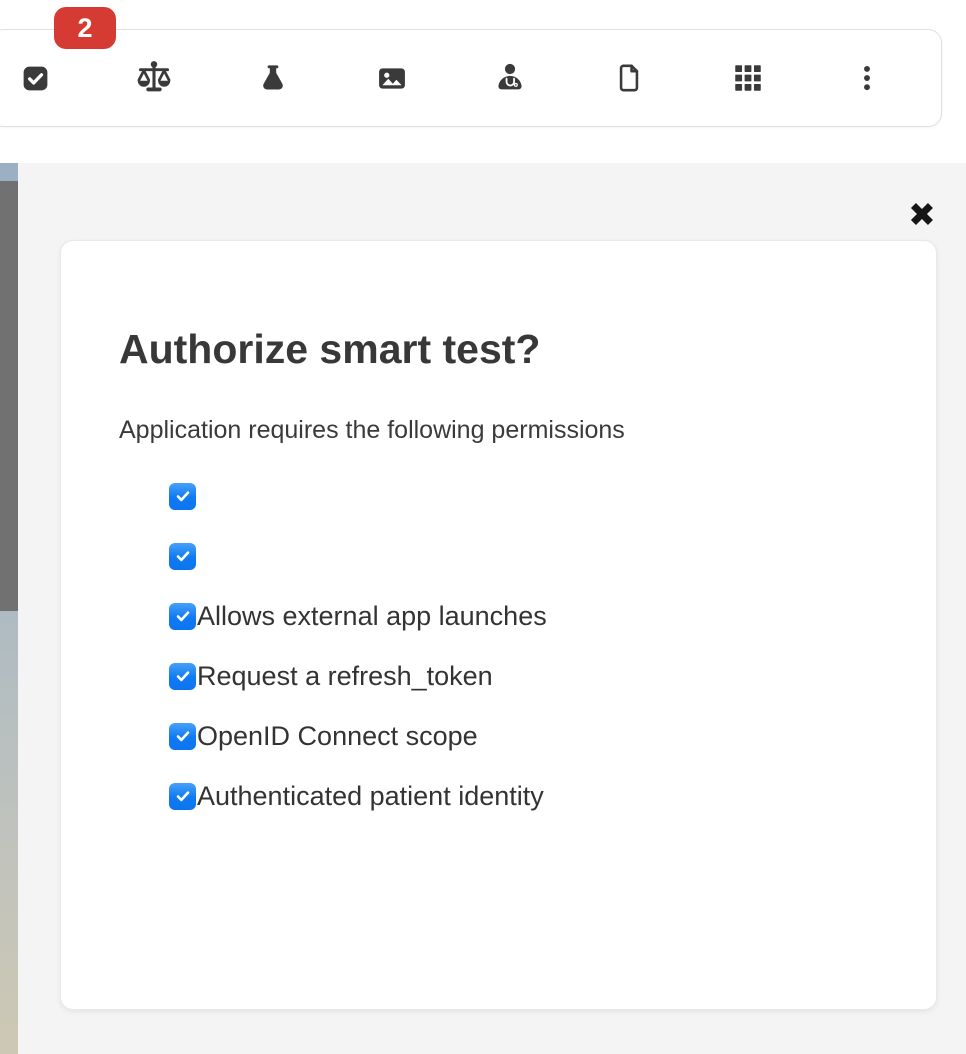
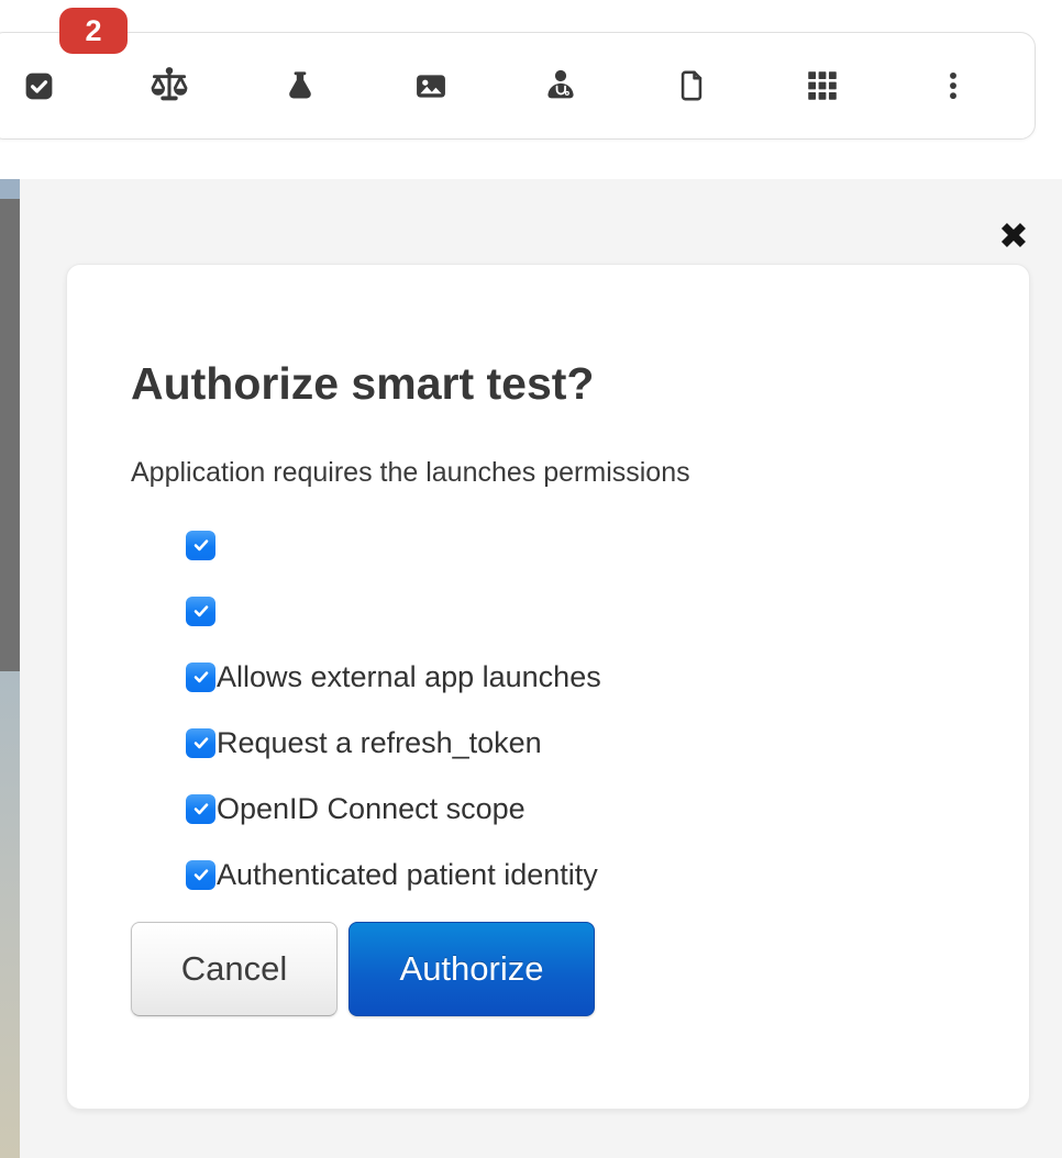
  2
  ✖
  Authorize smart test?
- Application requires the following permissions
+ Application requires the launches permissions
  Allows external app launches
  Request a refresh_token
  OpenID Connect scope
  Authenticated patient identity
+ Cancel
+ Authorize
